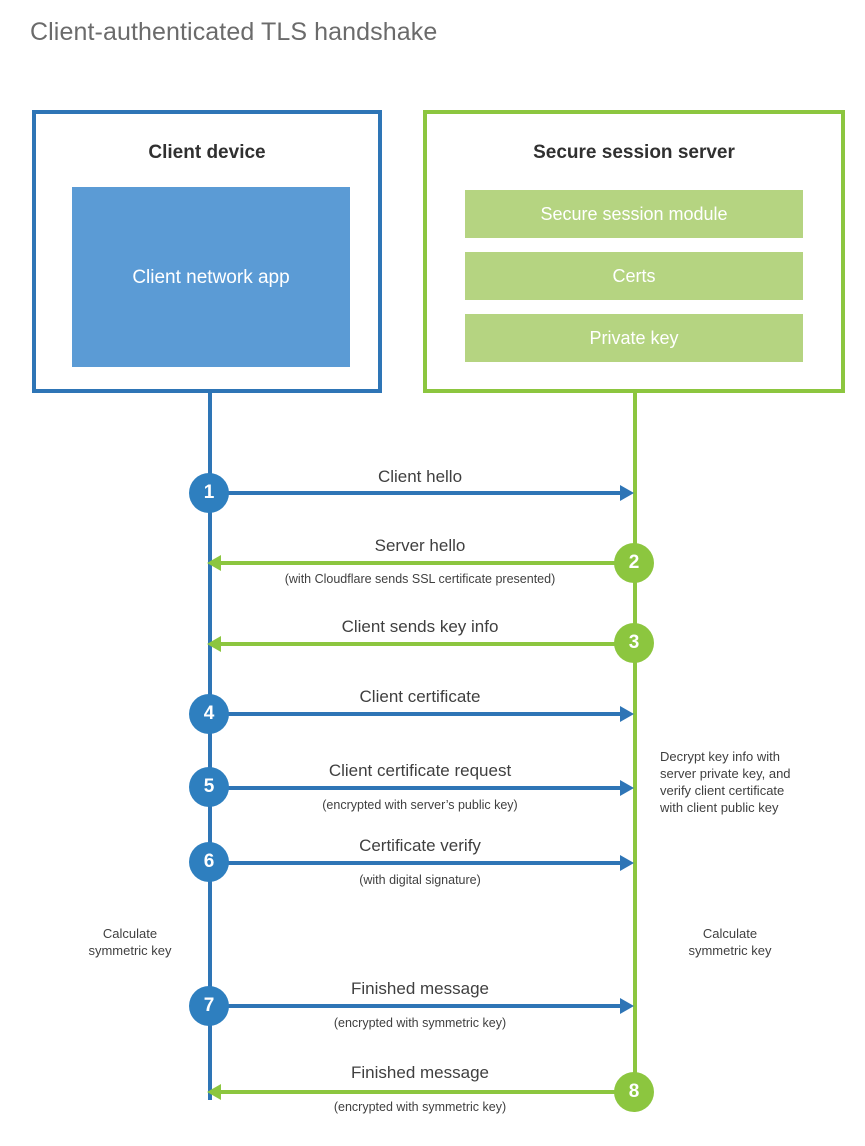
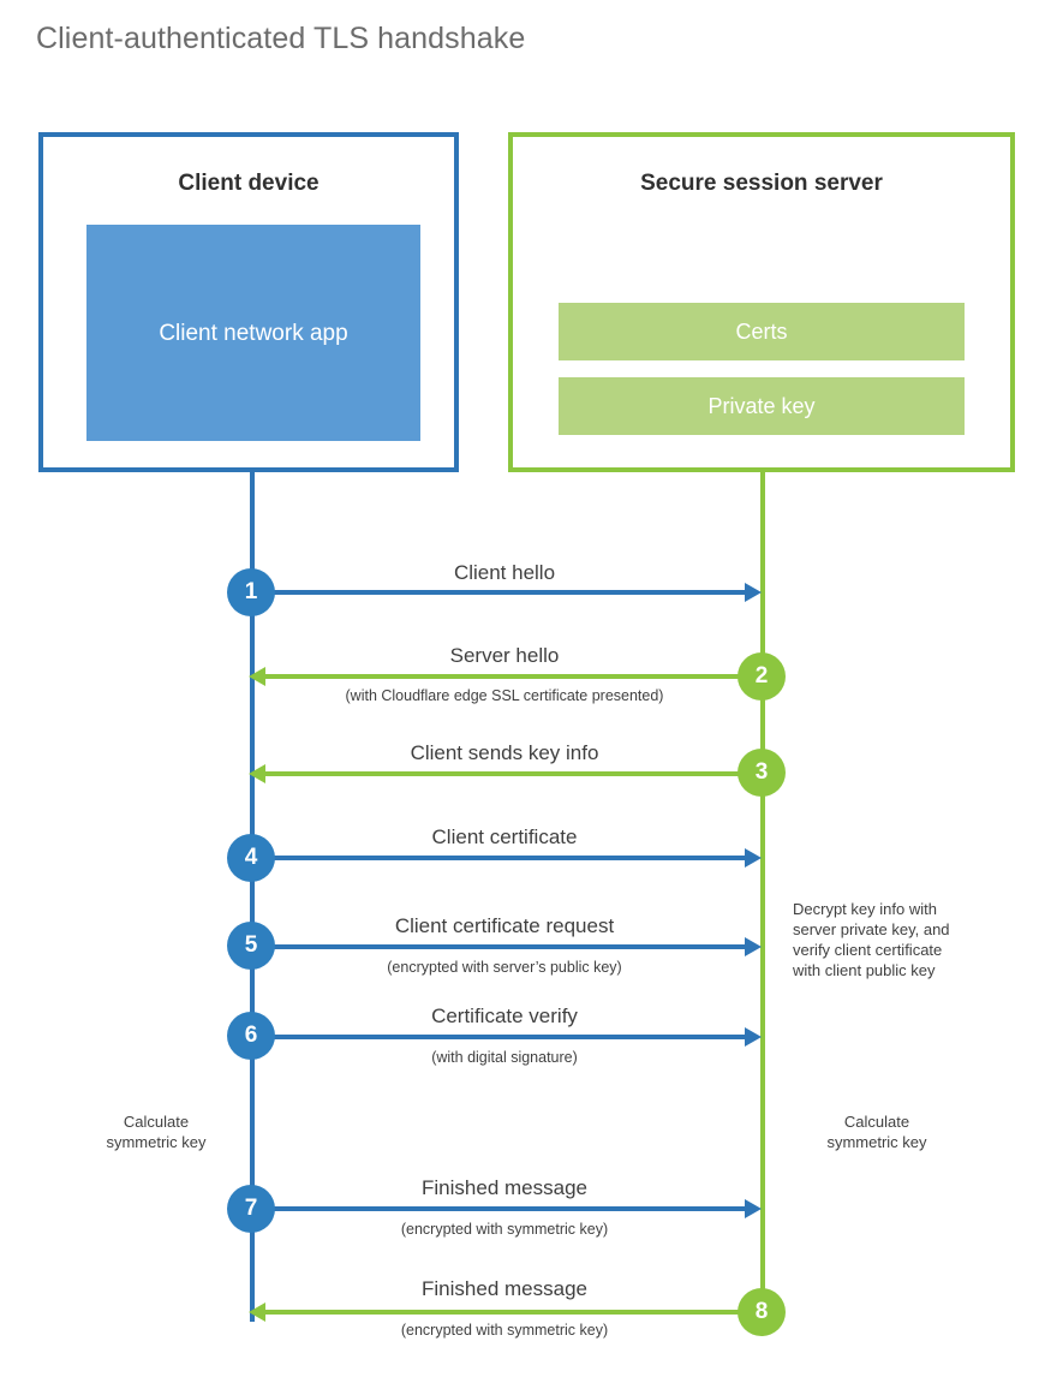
  Client-authenticated TLS handshake
  Client device
  Client network app
  Secure session server
- Secure session module
  Certs
  Private key
  Client hello
  1
  Server hello
- (with Cloudflare sends SSL certificate presented)
+ (with Cloudflare edge SSL certificate presented)
  2
  Client sends key info
  3
  Client certificate
  4
  Client certificate request
  (encrypted with server’s public key)
  5
  Decrypt key info with
  server private key, and
  verify client certificate
  with client public key
  Certificate verify
  (with digital signature)
  6
  Calculate
  symmetric key
  Calculate
  symmetric key
  Finished message
  (encrypted with symmetric key)
  7
  Finished message
  (encrypted with symmetric key)
  8
